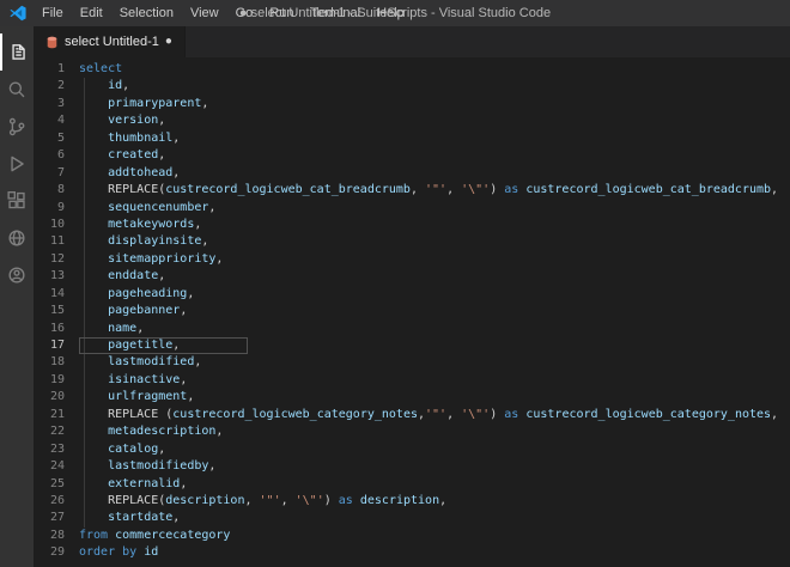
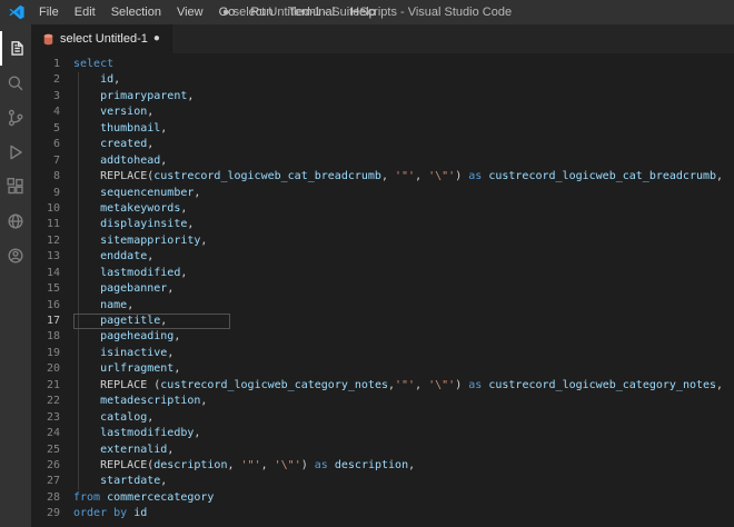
  File
  Edit
  Selection
  View
  Go
  Run
  Terminal
  Help
  ● select Untitled-1 - SuiteScripts - Visual Studio Code
  select Untitled-1
  ●
  1
  select
  2
  id,
  3
  primaryparent,
  4
  version,
  5
  thumbnail,
  6
  created,
  7
  addtohead,
  8
  REPLACE(custrecord_logicweb_cat_breadcrumb, '"', '\"') as custrecord_logicweb_cat_breadcrumb,
  9
  sequencenumber,
  10
  metakeywords,
  11
  displayinsite,
  12
  sitemappriority,
  13
  enddate,
  14
- pageheading,
+ lastmodified,
  15
  pagebanner,
  16
  name,
  17
  pagetitle,
  18
- lastmodified,
+ pageheading,
  19
  isinactive,
  20
  urlfragment,
  21
  REPLACE (custrecord_logicweb_category_notes,'"', '\"') as custrecord_logicweb_category_notes,
  22
  metadescription,
  23
  catalog,
  24
  lastmodifiedby,
  25
  externalid,
  26
  REPLACE(description, '"', '\"') as description,
  27
  startdate,
  28
  from commercecategory
  29
  order by id
